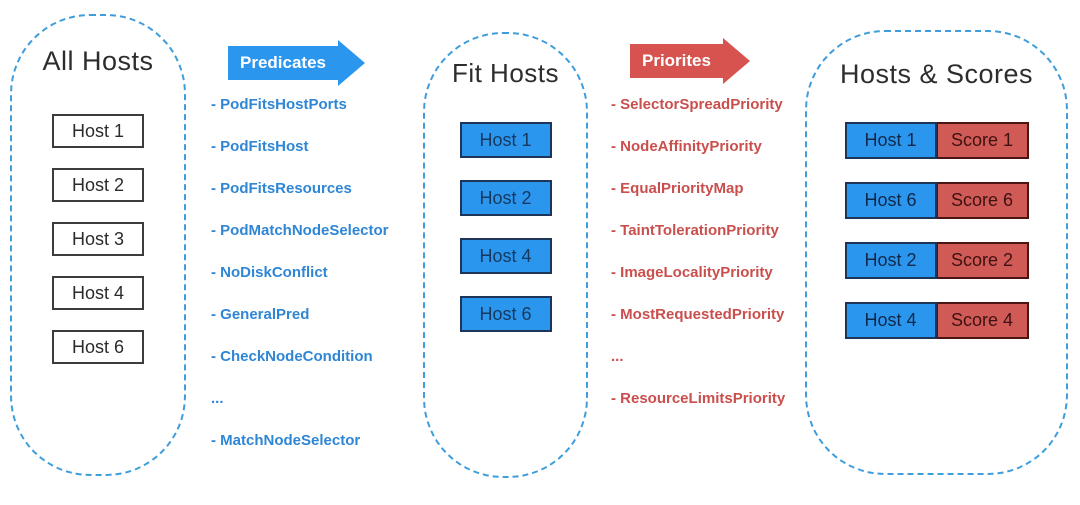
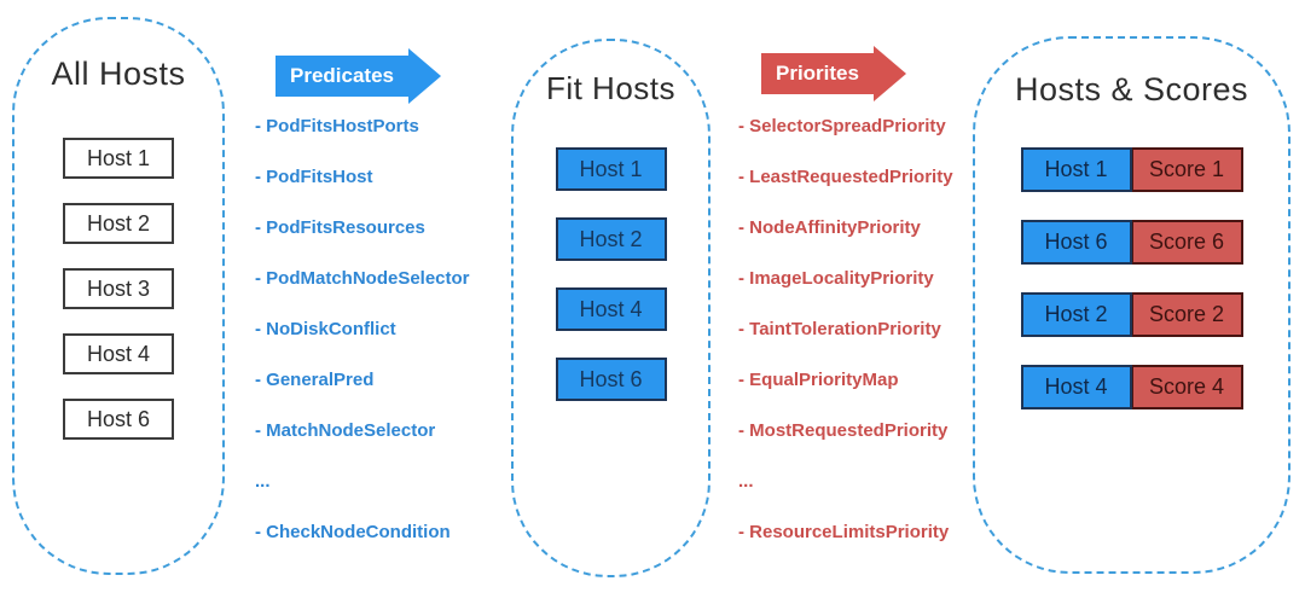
  All Hosts
  Host 1
  Host 2
  Host 3
  Host 4
  Host 6
  Predicates
  - PodFitsHostPorts
  - PodFitsHost
  - PodFitsResources
  - PodMatchNodeSelector
  - NoDiskConflict
  - GeneralPred
- - CheckNodeCondition
+ - MatchNodeSelector
  ...
- - MatchNodeSelector
+ - CheckNodeCondition
  Fit Hosts
  Host 1
  Host 2
  Host 4
  Host 6
  Priorites
  - SelectorSpreadPriority
+ - LeastRequestedPriority
  - NodeAffinityPriority
- - EqualPriorityMap
+ - ImageLocalityPriority
  - TaintTolerationPriority
- - ImageLocalityPriority
+ - EqualPriorityMap
  - MostRequestedPriority
  ...
  - ResourceLimitsPriority
  Hosts & Scores
  Host 1
  Score 1
  Host 6
  Score 6
  Host 2
  Score 2
  Host 4
  Score 4
